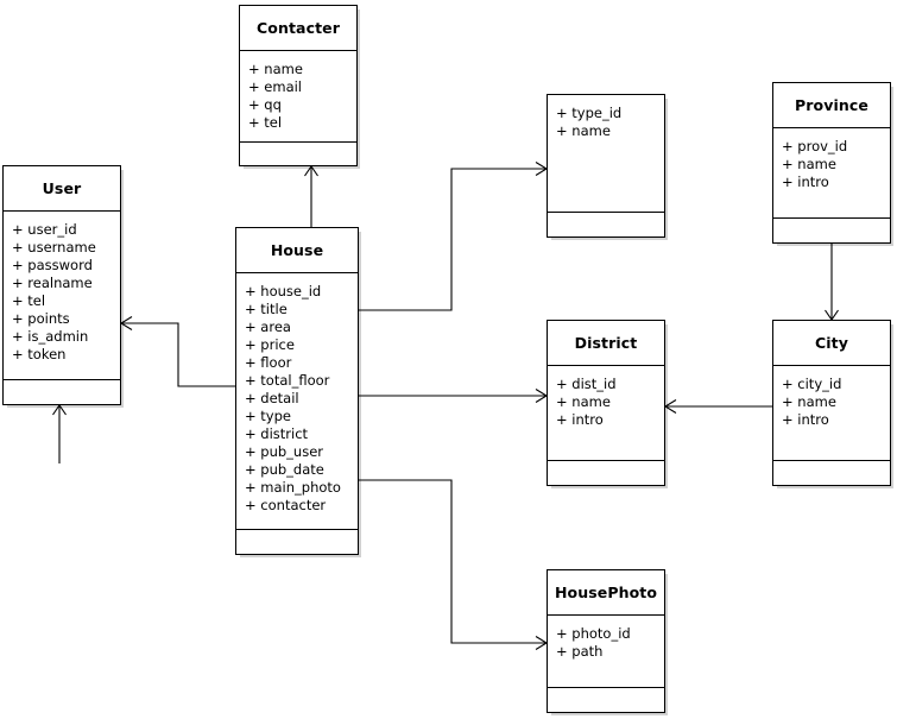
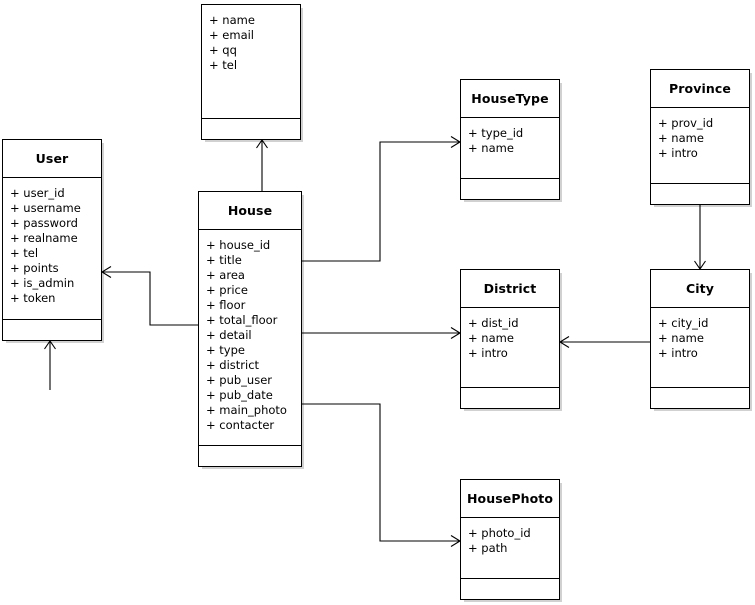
- Contacter
  + name
  + email
  + qq
  + tel
  User
  + user_id
  + username
  + password
  + realname
  + tel
  + points
  + is_admin
  + token
  House
  + house_id
  + title
  + area
  + price
  + floor
  + total_floor
  + detail
  + type
  + district
  + pub_user
  + pub_date
  + main_photo
  + contacter
+ HouseType
  + type_id
  + name
  Province
  + prov_id
  + name
  + intro
  District
  + dist_id
  + name
  + intro
  City
  + city_id
  + name
  + intro
  HousePhoto
  + photo_id
  + path
